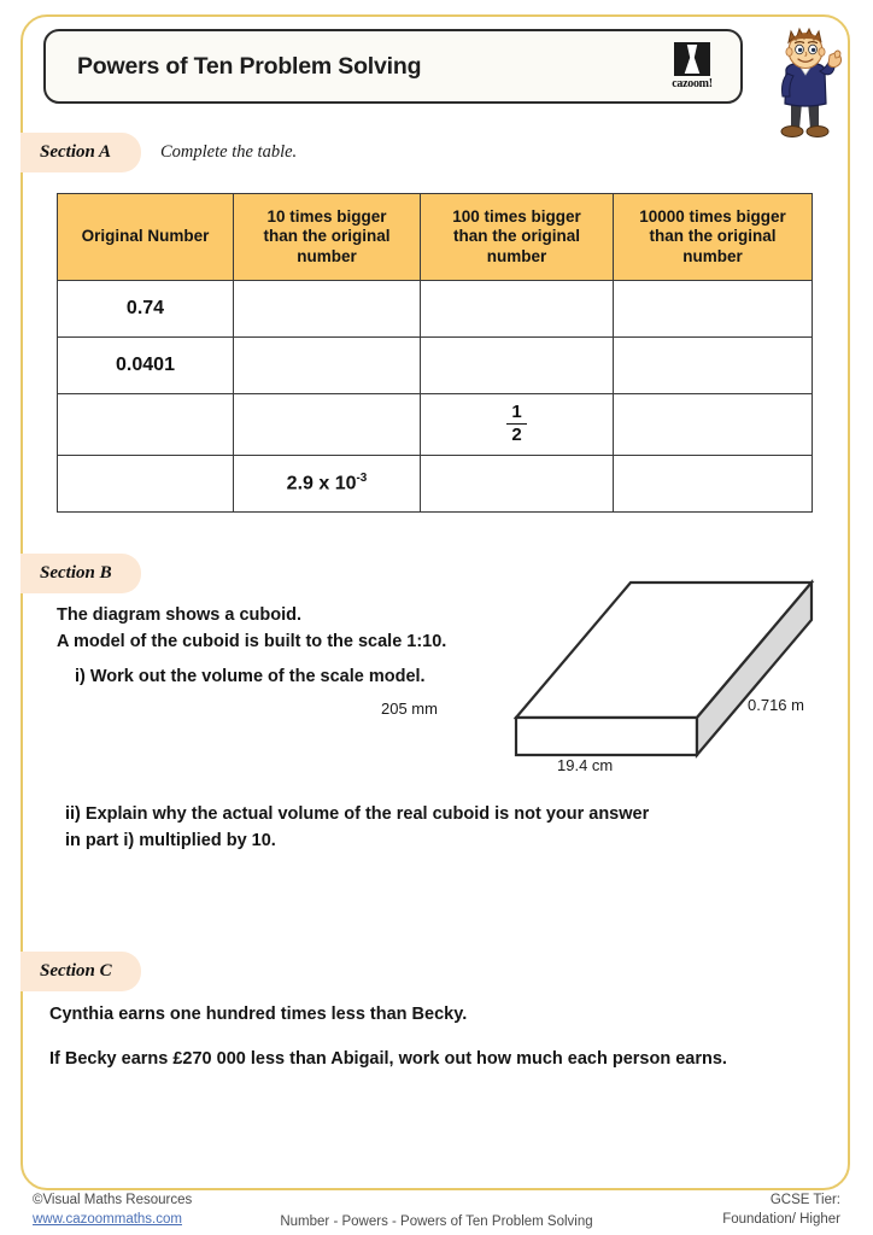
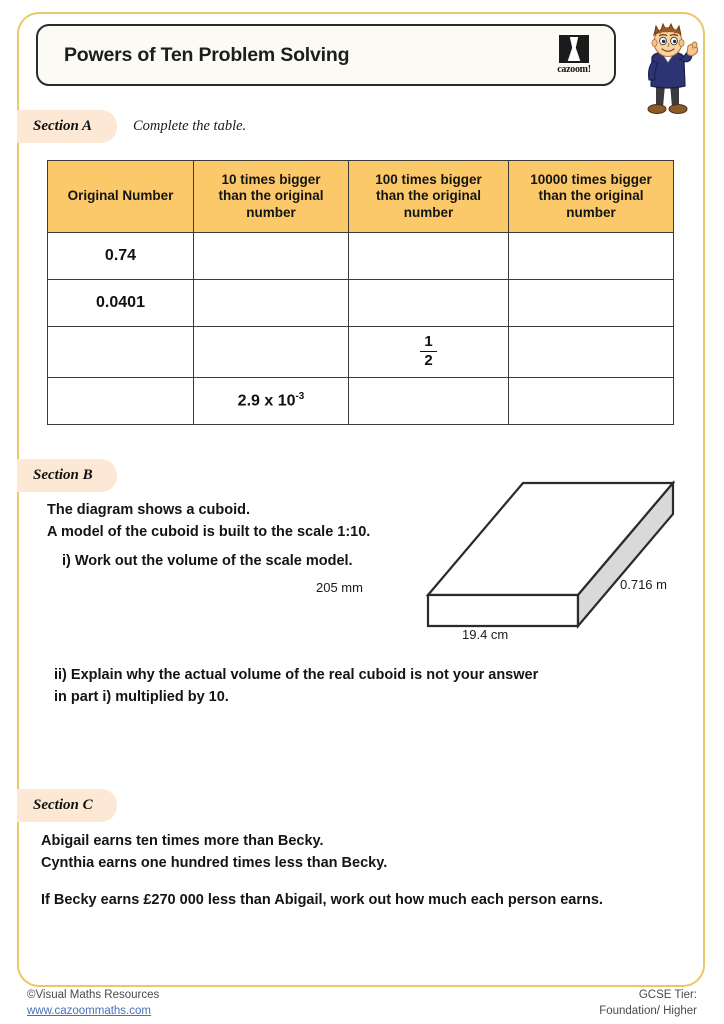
  Powers of Ten Problem Solving
  cazoom!
  Section A
  Complete the table.
  Original Number	10 times bigger than the original number	100 times bigger than the original number	10000 times bigger than the original number
  0.74
  0.0401
  		1 2
  	2.9 x 10-3
  Section B
  The diagram shows a cuboid.
  A model of the cuboid is built to the scale 1:10.
  i) Work out the volume of the scale model.
  205 mm
  19.4 cm
  0.716 m
  ii) Explain why the actual volume of the real cuboid is not your answer
  in part i) multiplied by 10.
  Section C
+ Abigail earns ten times more than Becky.
  Cynthia earns one hundred times less than Becky.
  If Becky earns £270 000 less than Abigail, work out how much each person earns.
  ©Visual Maths Resources
  www.cazoommaths.com
- Number - Powers - Powers of Ten Problem Solving
  GCSE Tier:
  Foundation/ Higher
